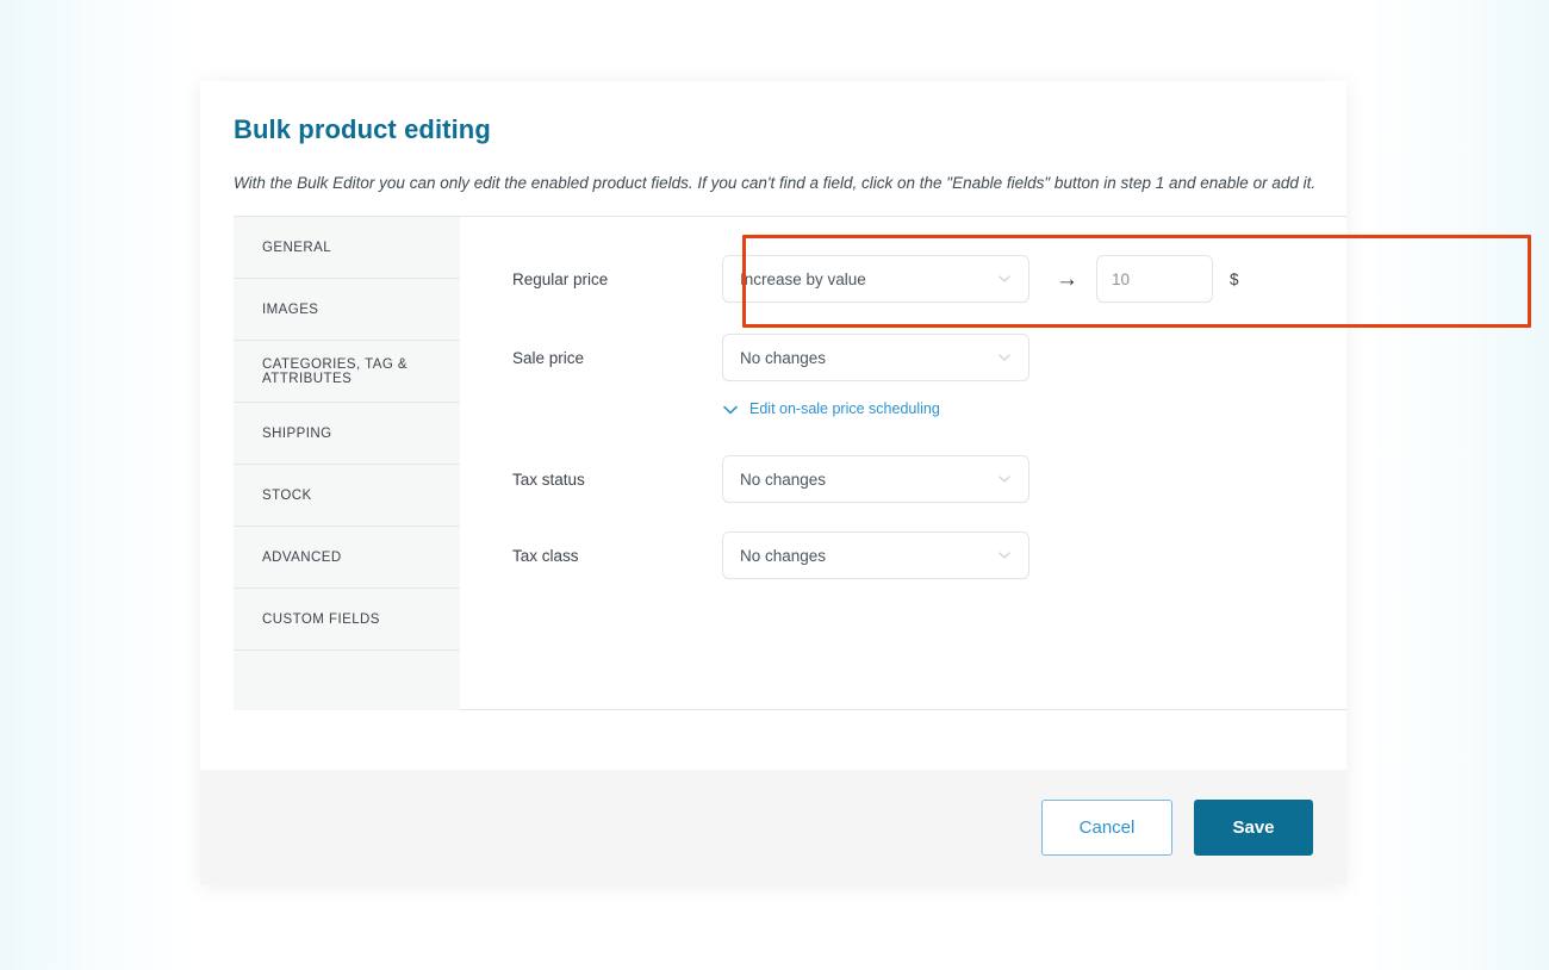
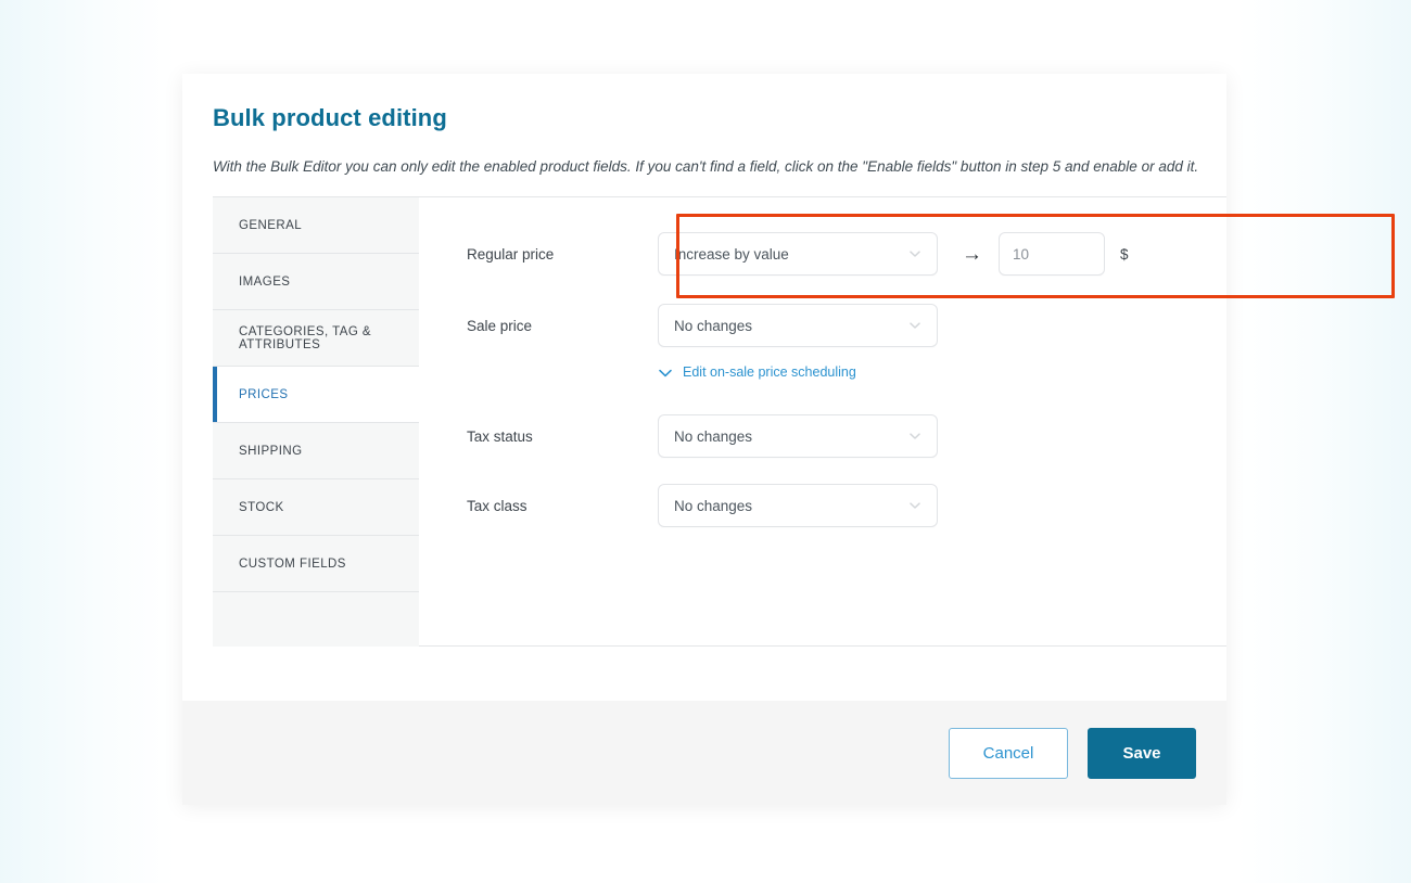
  Bulk product editing
- With the Bulk Editor you can only edit the enabled product fields. If you can't find a field, click on the "Enable fields" button in step 1 and enable or add it.
+ With the Bulk Editor you can only edit the enabled product fields. If you can't find a field, click on the "Enable fields" button in step 5 and enable or add it.
  GENERAL
  IMAGES
  CATEGORIES, TAG & ATTRIBUTES
+ PRICES
  SHIPPING
  STOCK
- ADVANCED
  CUSTOM FIELDS
  Regular price
  Increase by value
  →
  10
  $
  Sale price
  No changes
  Edit on-sale price scheduling
  Tax status
  No changes
  Tax class
  No changes
  Cancel
  Save
